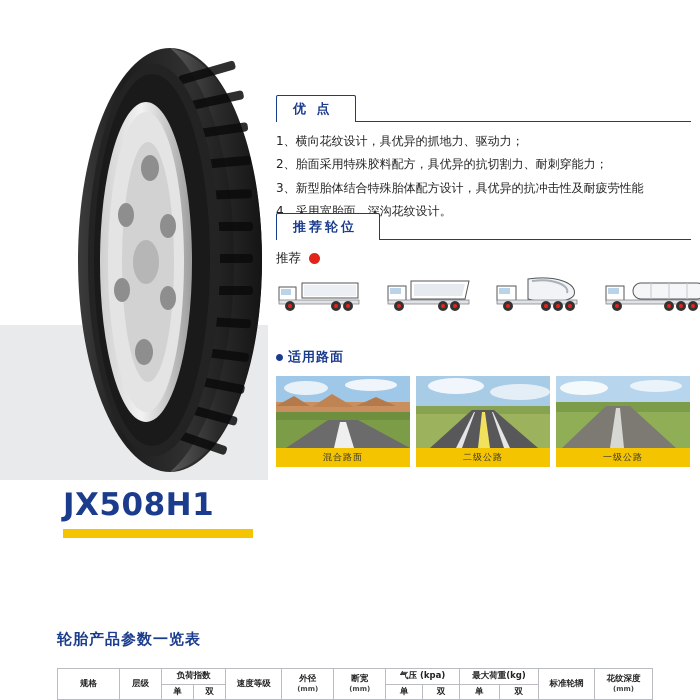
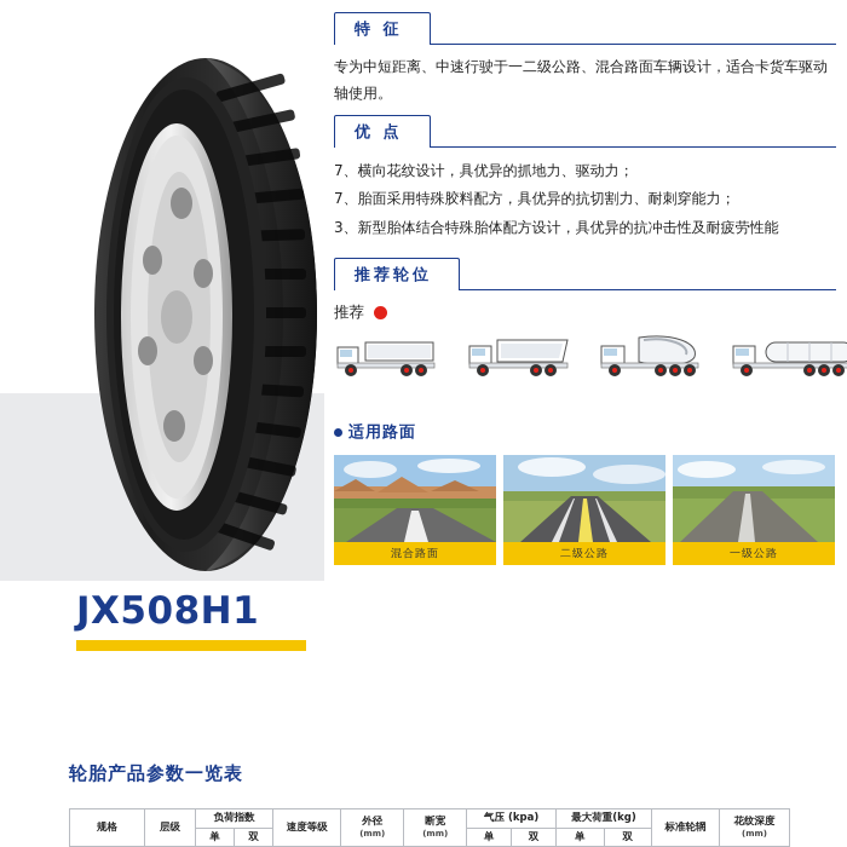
  JX508H1
+ 特 征
+ 专为中短距离、中速行驶于一二级公路、混合路面车辆设计，适合卡货车驱动轴使用。
  优 点
- 1、横向花纹设计，具优异的抓地力、驱动力；
+ 7、横向花纹设计，具优异的抓地力、驱动力；
- 2、胎面采用特殊胶料配方，具优异的抗切割力、耐刺穿能力；
+ 7、胎面采用特殊胶料配方，具优异的抗切割力、耐刺穿能力；
  3、新型胎体结合特殊胎体配方设计，具优异的抗冲击性及耐疲劳性能
- 4、采用宽胎面，深沟花纹设计。
  推荐轮位
  推荐
  适用路面
  混合路面
  二级公路
  一级公路
  轮胎产品参数一览表
  规格	层级	负荷指数	速度等级	外径 (mm)	断宽 (mm)	气压 (kpa)	最大荷重(kg)	标准轮辋	花纹深度 (mm)
  单	双	单	双	单	双
